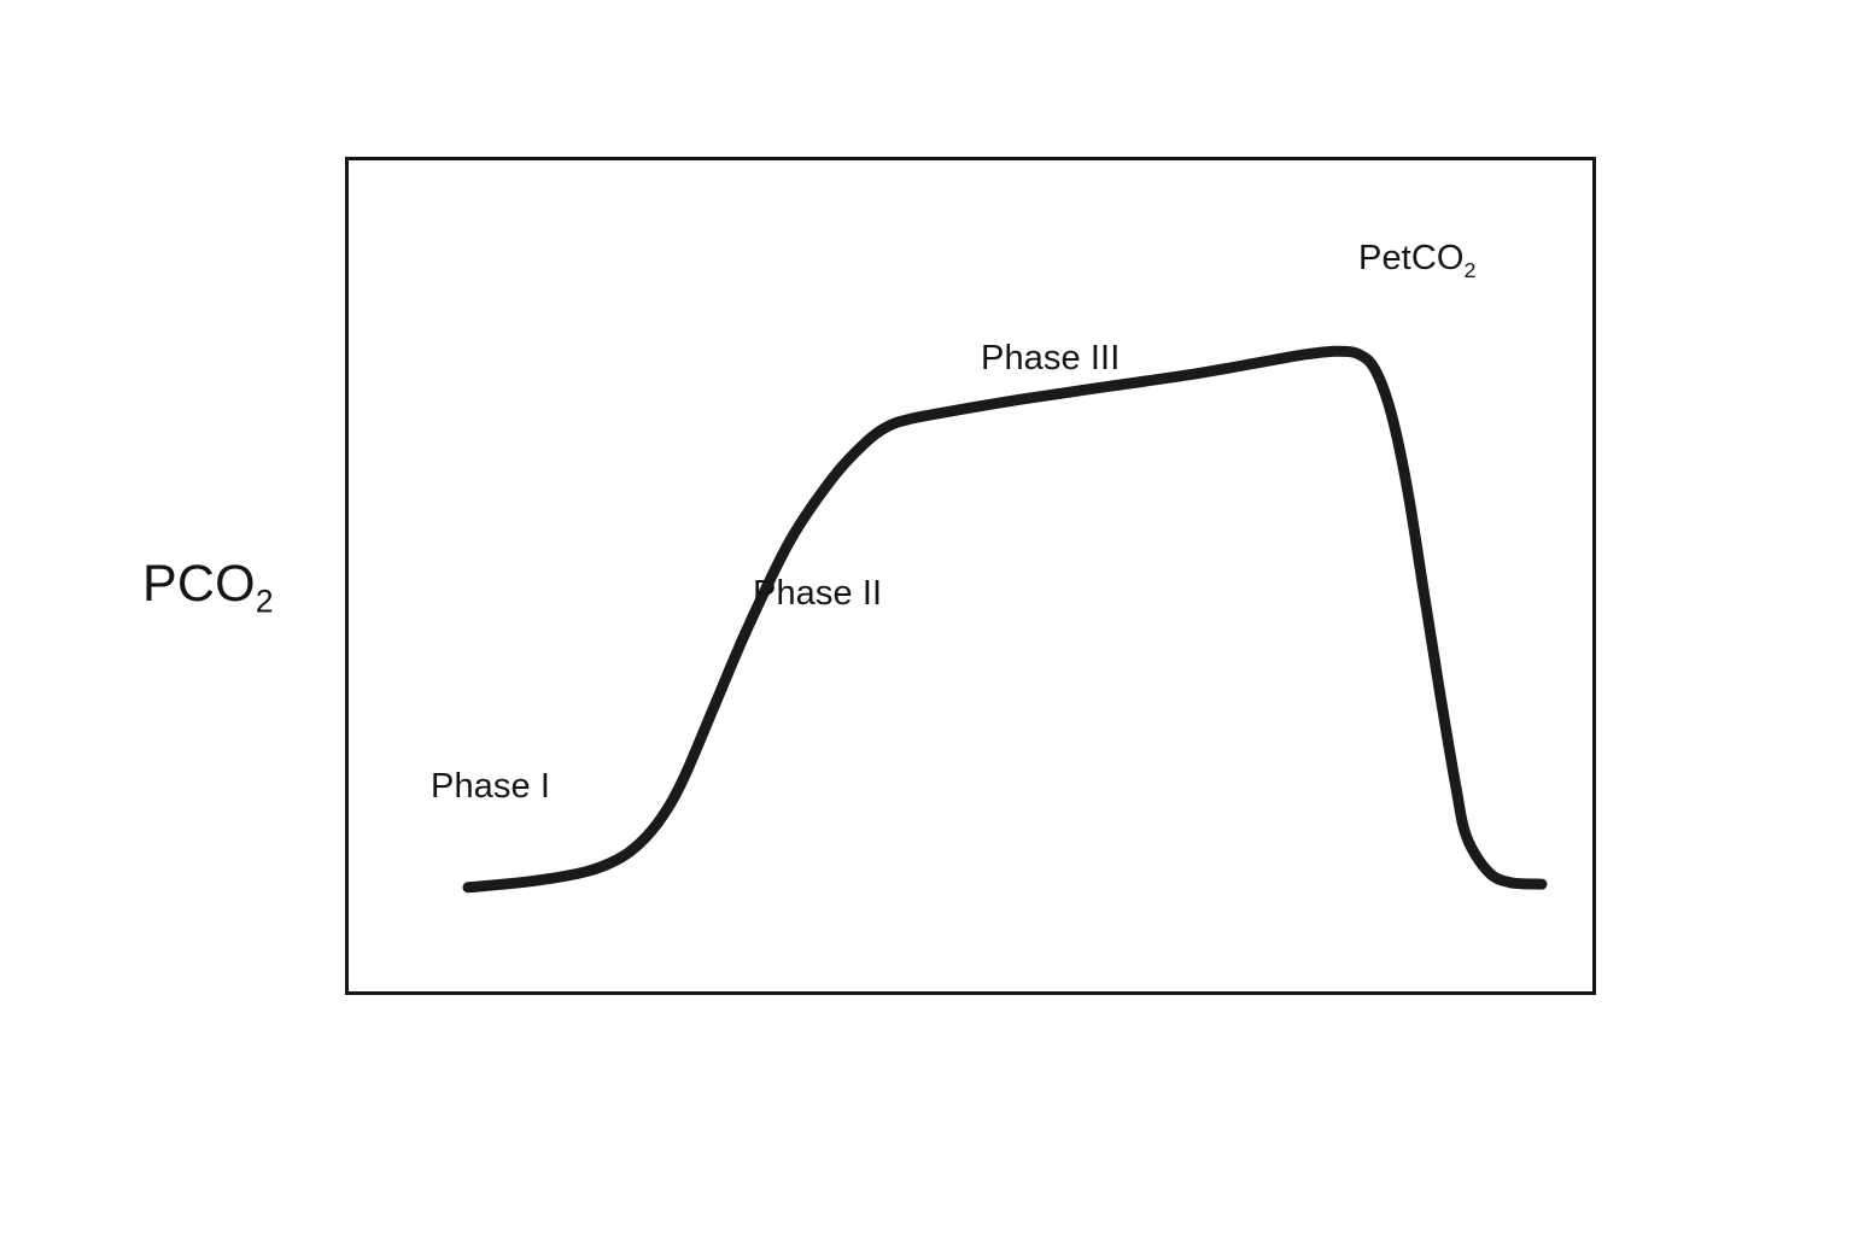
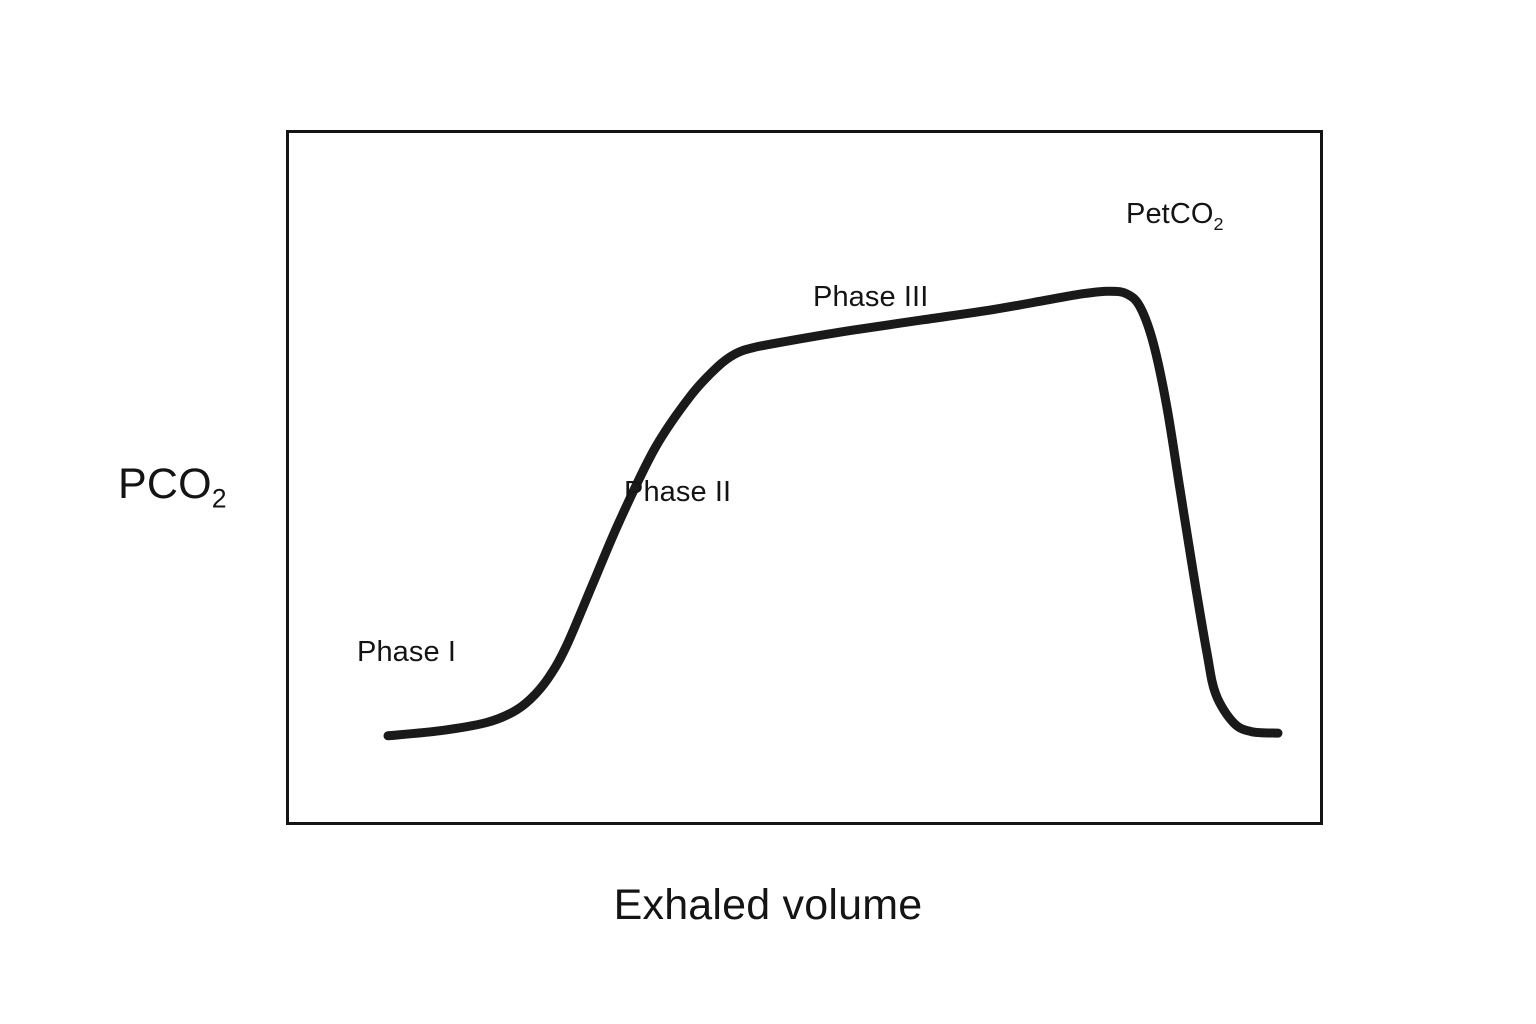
  PCO2
+ Exhaled volume
  Phase I
  Phase II
  Phase III
  PetCO2
